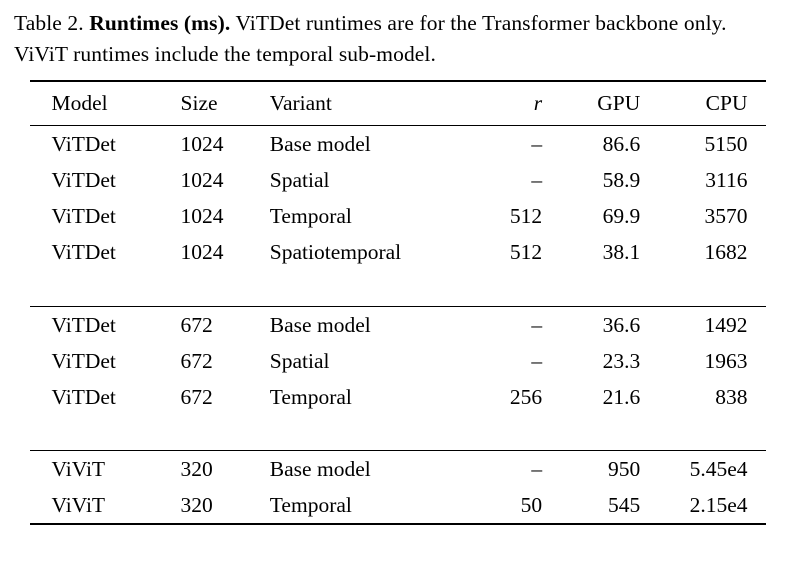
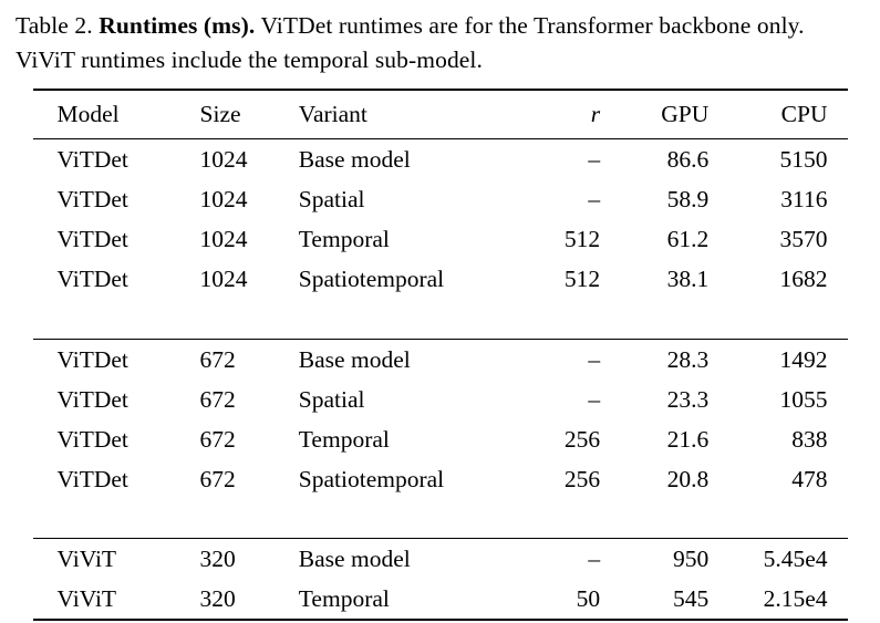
  Table 2. Runtimes (ms). ViTDet runtimes are for the Transformer backbone only. ViViT runtimes include the temporal sub-model.
  Model	Size	Variant	r	GPU	CPU
  ViTDet	1024	Base model	–	86.6	5150
  ViTDet	1024	Spatial	–	58.9	3116
- ViTDet	1024	Temporal	512	69.9	3570
+ ViTDet	1024	Temporal	512	61.2	3570
  ViTDet	1024	Spatiotemporal	512	38.1	1682
- ViTDet	672	Base model	–	36.6	1492
+ ViTDet	672	Base model	–	28.3	1492
- ViTDet	672	Spatial	–	23.3	1963
+ ViTDet	672	Spatial	–	23.3	1055
  ViTDet	672	Temporal	256	21.6	838
+ ViTDet	672	Spatiotemporal	256	20.8	478
  ViViT	320	Base model	–	950	5.45e4
  ViViT	320	Temporal	50	545	2.15e4
